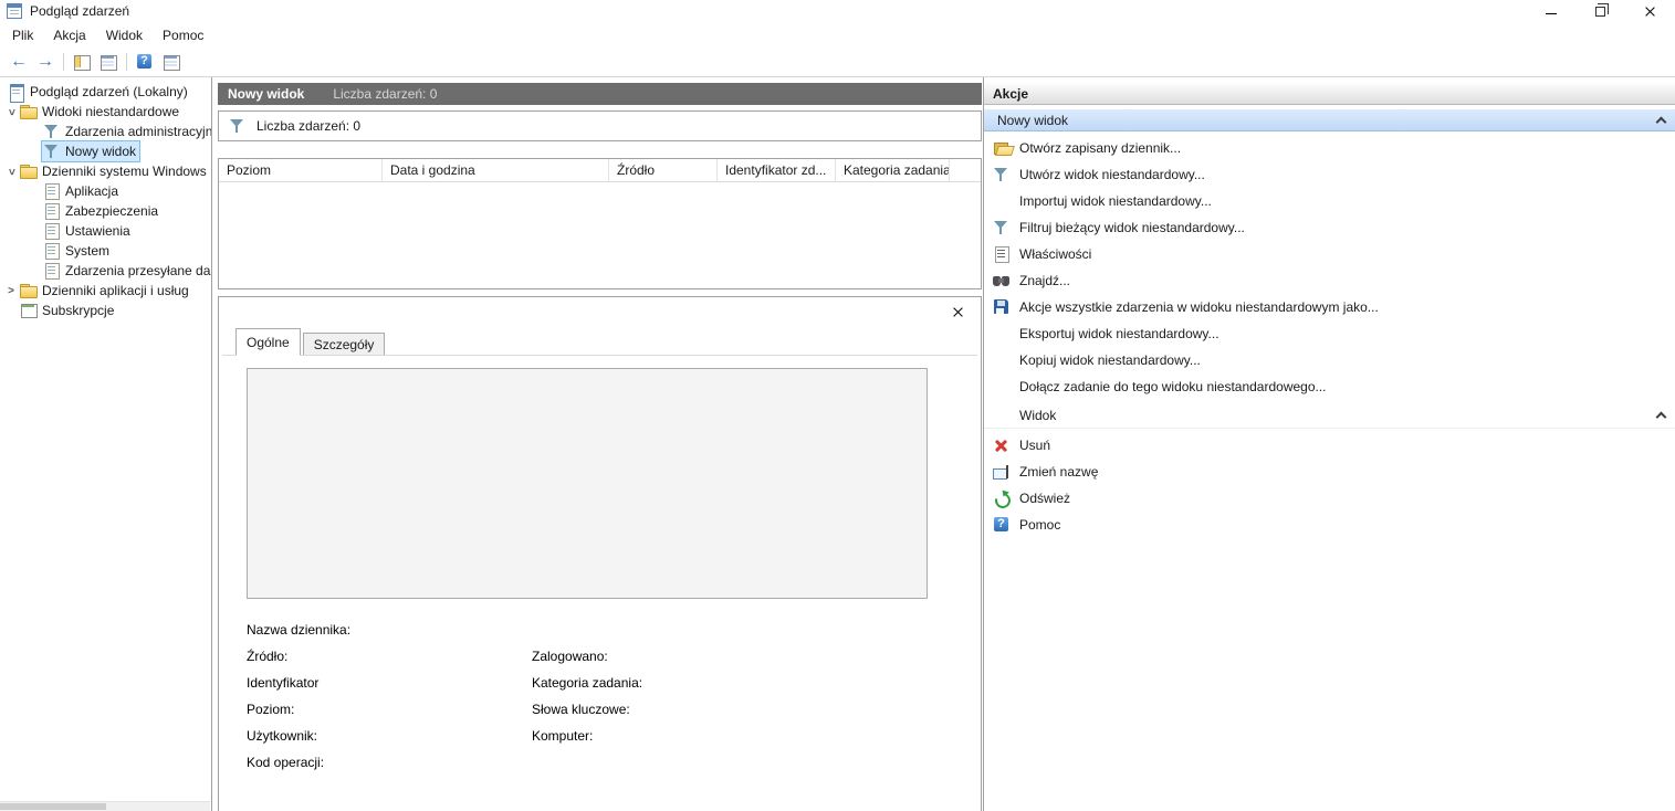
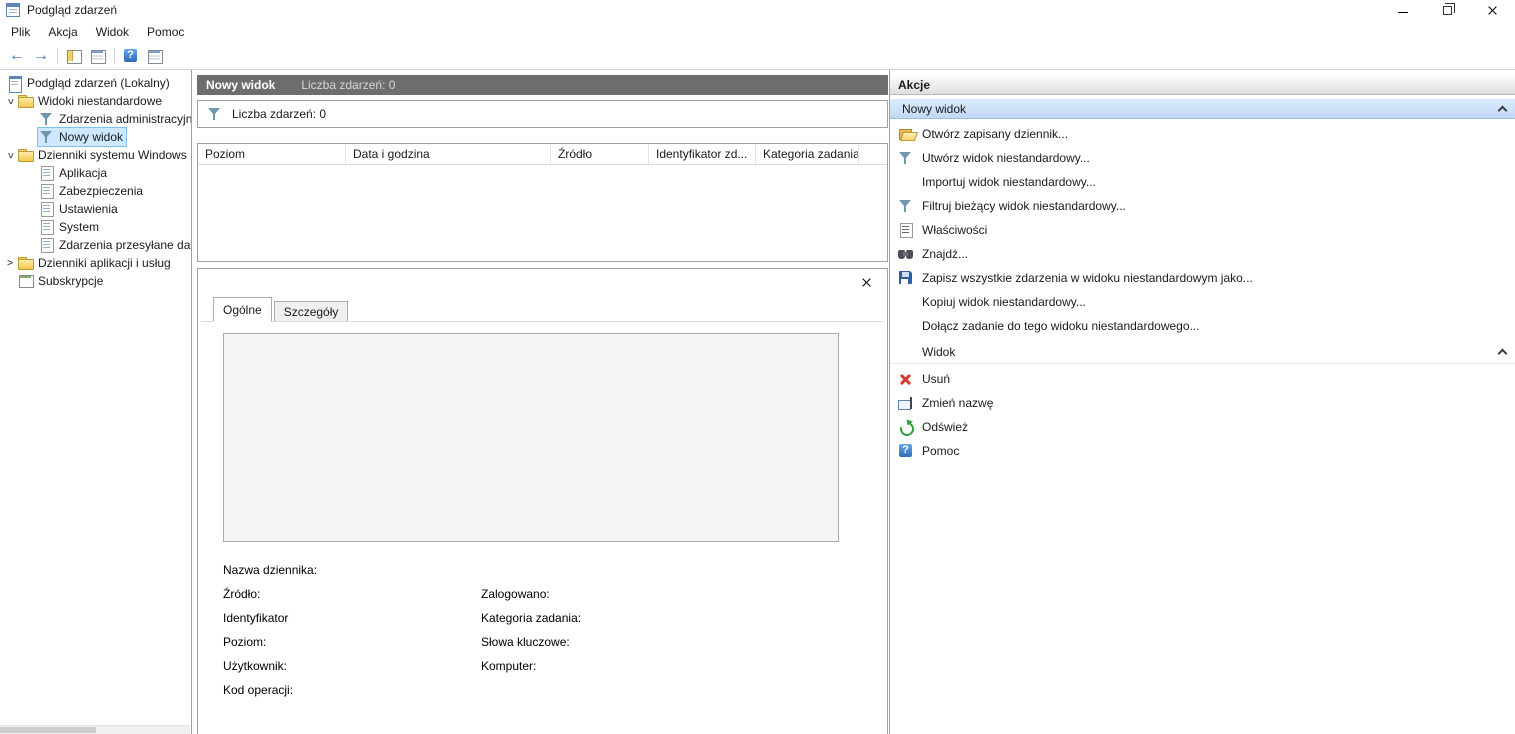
  Podgląd zdarzeń
  Plik
  Akcja
  Widok
  Pomoc
  Podgląd zdarzeń (Lokalny)
  Widoki niestandardowe
  Zdarzenia administracyjn
  Nowy widok
  Dzienniki systemu Windows
  Aplikacja
  Zabezpieczenia
  Ustawienia
  System
  Zdarzenia przesyłane da
  Dzienniki aplikacji i usług
  Subskrypcje
  Nowy widok
  Liczba zdarzeń: 0
  Liczba zdarzeń: 0
  Poziom
  Data i godzina
  Źródło
  Identyfikator zd...
  Kategoria zadania
  Ogólne
  Szczegóły
  Nazwa dziennika:
  Źródło:
  Zalogowano:
  Identyfikator
  Kategoria zadania:
  Poziom:
  Słowa kluczowe:
  Użytkownik:
  Komputer:
  Kod operacji:
  Akcje
  Nowy widok
  Otwórz zapisany dziennik...
  Utwórz widok niestandardowy...
  Importuj widok niestandardowy...
  Filtruj bieżący widok niestandardowy...
  Właściwości
  Znajdź...
- Akcje wszystkie zdarzenia w widoku niestandardowym jako...
+ Zapisz wszystkie zdarzenia w widoku niestandardowym jako...
- Eksportuj widok niestandardowy...
  Kopiuj widok niestandardowy...
  Dołącz zadanie do tego widoku niestandardowego...
  Widok
  Usuń
  Zmień nazwę
  Odśwież
  Pomoc
